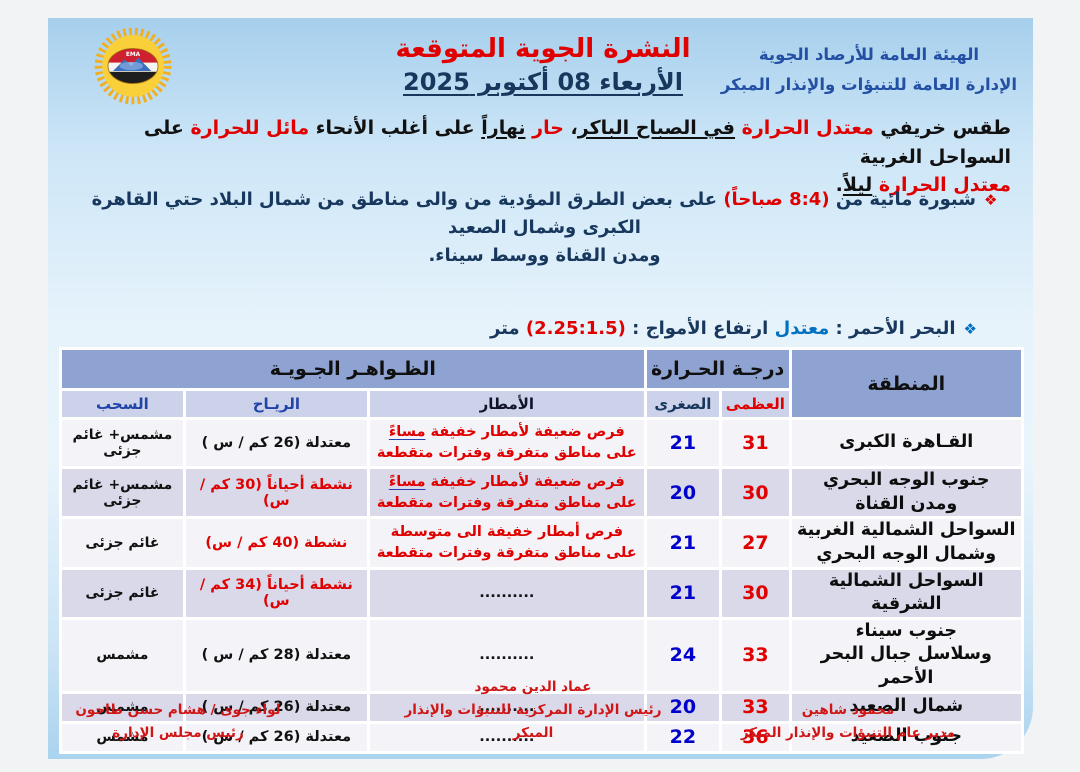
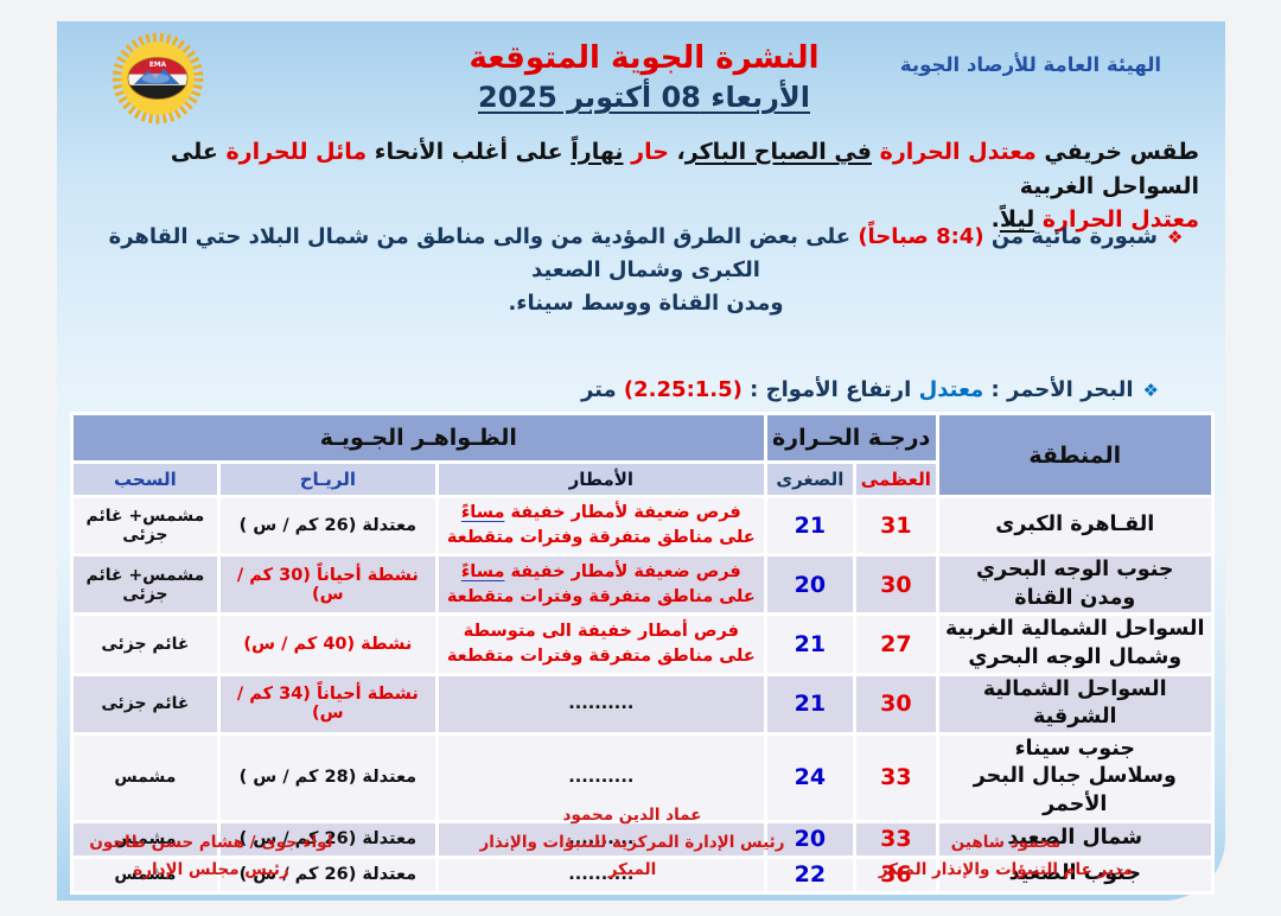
  النشرة الجوية المتوقعة
  الأربعاء 08 أكتوبر 2025
  الهيئة العامة للأرصاد الجوية
- الإدارة العامة للتنبؤات والإنذار المبكر
  طقس خريفي معتدل الحرارة في الصباح الباكر، حار نهاراً على أغلب الأنحاء مائل للحرارة على السواحل الغربية
  معتدل الحرارة ليلاً.
  ❖شبورة مائية من (8:4 صباحاً) على بعض الطرق المؤدية من والى مناطق من شمال البلاد حتي القاهرة الكبرى وشمال الصعيد
  ومدن القناة ووسط سيناء.
  ❖البحر الأحمر : معتدل ارتفاع الأمواج : (2.25:1.5) متر
  المنطقة	درجـة الحـرارة	الظـواهـر الجـويـة
  العظمى	الصغرى	الأمطار	الريـاح	السحب
  القـاهرة الكبرى	31	21	فرص ضعيفة لأمطار خفيفة مساءًعلى مناطق متفرقة وفترات متقطعة	معتدلة (26 كم / س )	مشمس+ غائم جزئى
  جنوب الوجه البحريومدن القناة	30	20	فرص ضعيفة لأمطار خفيفة مساءًعلى مناطق متفرقة وفترات متقطعة	نشطة أحياناً (30 كم / س)	مشمس+ غائم جزئى
  السواحل الشمالية الغربيةوشمال الوجه البحري	27	21	فرص أمطار خفيفة الى متوسطةعلى مناطق متفرقة وفترات متقطعة	نشطة (40 كم / س)	غائم جزئى
  السواحل الشمالية الشرقية	30	21	..........	نشطة أحياناً (34 كم / س)	غائم جزئى
  جنوب سيناءوسلاسل جبال البحر الأحمر	33	24	..........	معتدلة (28 كم / س )	مشمس
  شمال الصعيد	33	20	..........	معتدلة (26 كم / س )	مشمس
  جنوب الصعيد	36	22	..........	معتدلة (26 كم / س )	مشمس
  محمود شاهين
  مدير عام التنبؤات والإنذار المبكر
  عماد الدين محمود
  رئيس الإدارة المركزية للتنبؤات والإنذار المبكر
  لواء جوى / هشام حسن طاحون
  رئيس مجلس الإدارة
